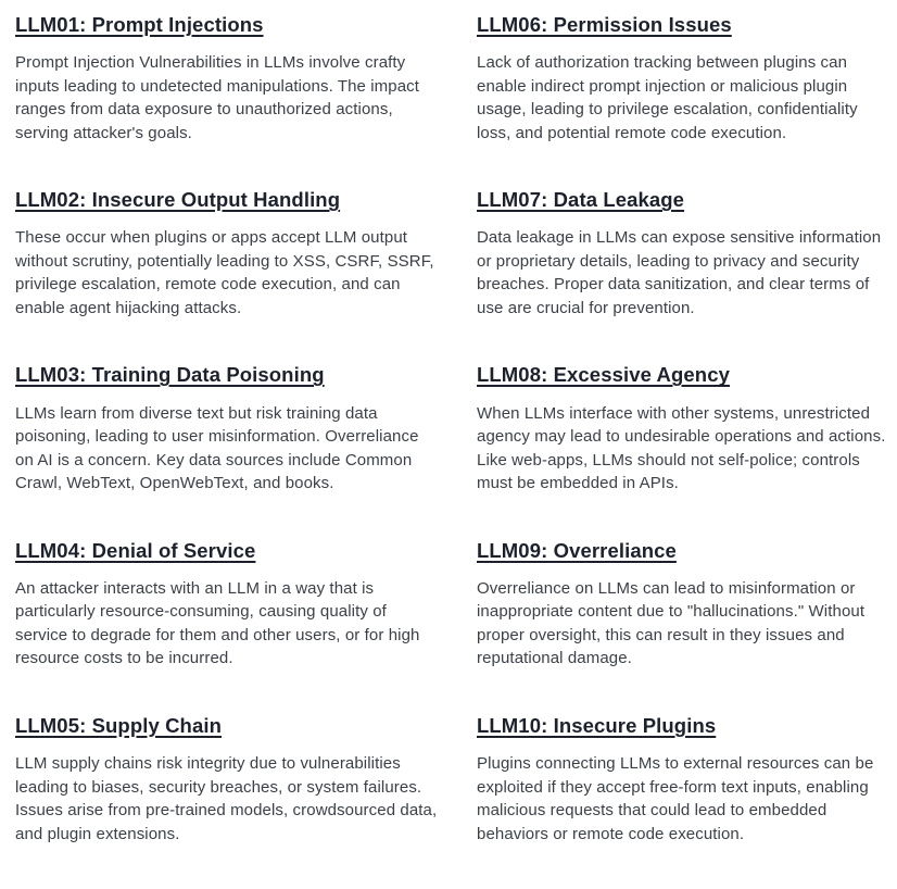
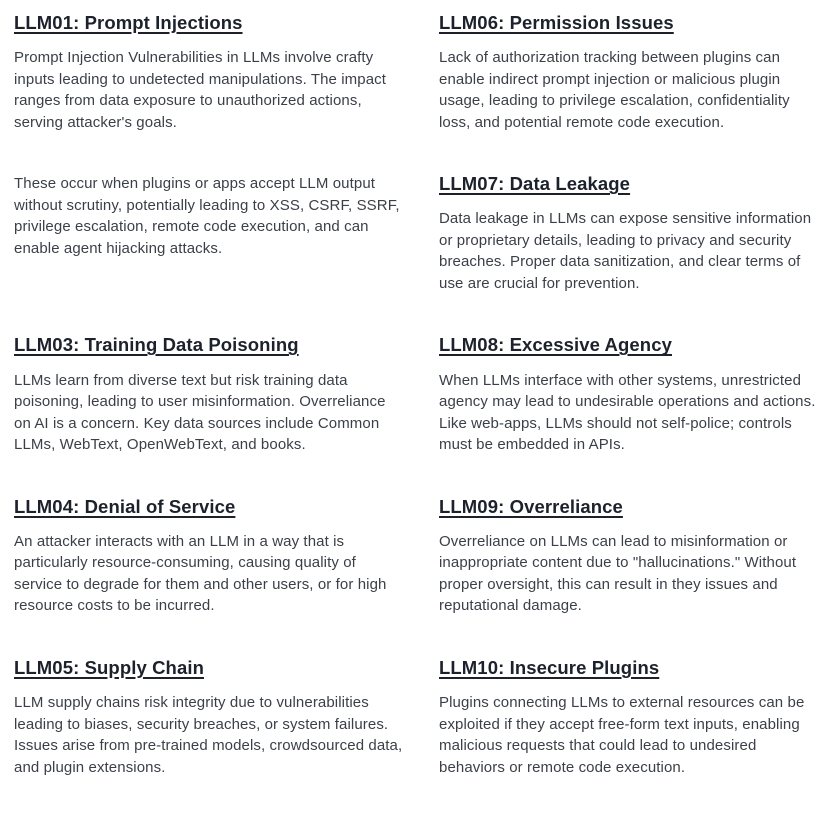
  LLM01: Prompt Injections
  Prompt Injection Vulnerabilities in LLMs involve crafty inputs leading to undetected manipulations. The impact ranges from data exposure to unauthorized actions, serving attacker's goals.
- LLM02: Insecure Output Handling
  These occur when plugins or apps accept LLM output without scrutiny, potentially leading to XSS, CSRF, SSRF, privilege escalation, remote code execution, and can enable agent hijacking attacks.
  LLM03: Training Data Poisoning
- LLMs learn from diverse text but risk training data poisoning, leading to user misinformation. Overreliance on AI is a concern. Key data sources include Common Crawl, WebText, OpenWebText, and books.
+ LLMs learn from diverse text but risk training data poisoning, leading to user misinformation. Overreliance on AI is a concern. Key data sources include Common LLMs, WebText, OpenWebText, and books.
  LLM04: Denial of Service
  An attacker interacts with an LLM in a way that is particularly resource-consuming, causing quality of service to degrade for them and other users, or for high resource costs to be incurred.
  LLM05: Supply Chain
  LLM supply chains risk integrity due to vulnerabilities leading to biases, security breaches, or system failures. Issues arise from pre-trained models, crowdsourced data, and plugin extensions.
  LLM06: Permission Issues
  Lack of authorization tracking between plugins can enable indirect prompt injection or malicious plugin usage, leading to privilege escalation, confidentiality loss, and potential remote code execution.
  LLM07: Data Leakage
  Data leakage in LLMs can expose sensitive information or proprietary details, leading to privacy and security breaches. Proper data sanitization, and clear terms of use are crucial for prevention.
  LLM08: Excessive Agency
  When LLMs interface with other systems, unrestricted agency may lead to undesirable operations and actions. Like web-apps, LLMs should not self-police; controls must be embedded in APIs.
  LLM09: Overreliance
  Overreliance on LLMs can lead to misinformation or inappropriate content due to "hallucinations." Without proper oversight, this can result in they issues and reputational damage.
  LLM10: Insecure Plugins
- Plugins connecting LLMs to external resources can be exploited if they accept free-form text inputs, enabling malicious requests that could lead to embedded behaviors or remote code execution.
+ Plugins connecting LLMs to external resources can be exploited if they accept free-form text inputs, enabling malicious requests that could lead to undesired behaviors or remote code execution.
